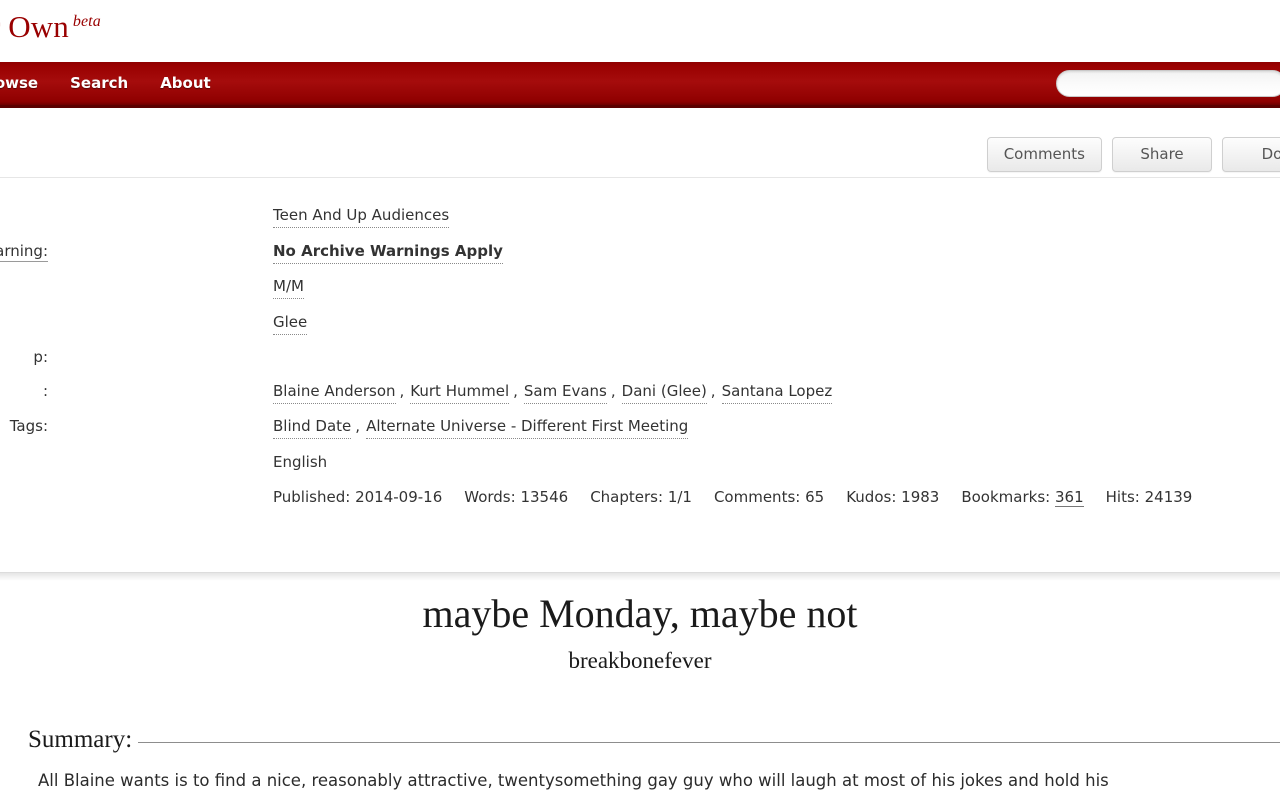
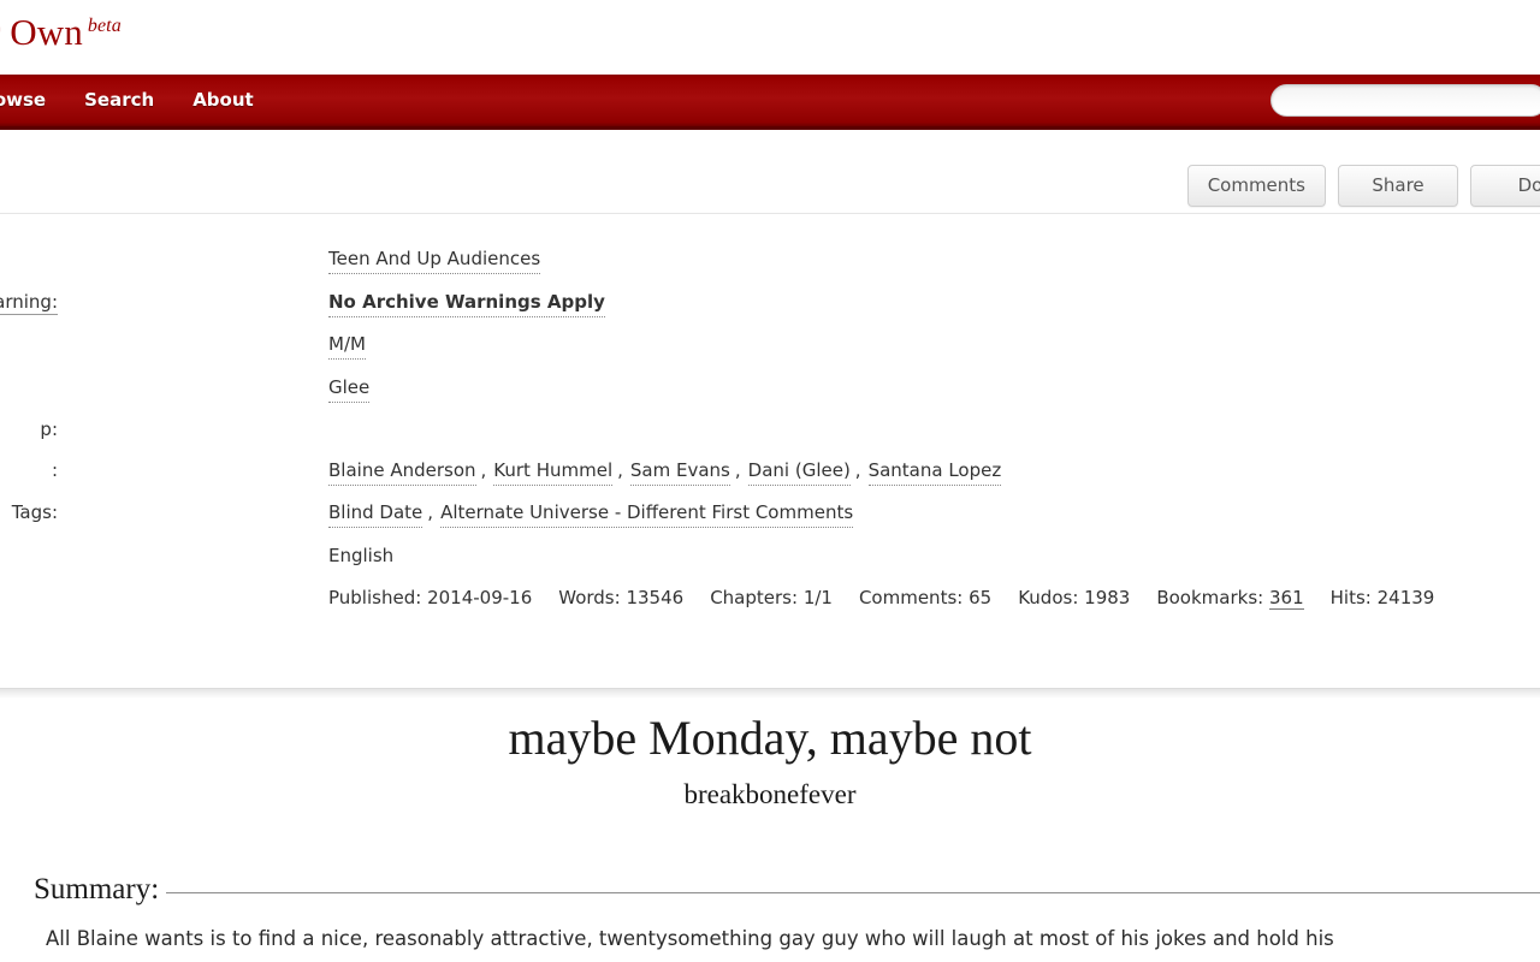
  Search
  About
  Comments
  Share
  Do
  Teen And Up Audiences
  rning:
  No Archive Warnings Apply
  M/M
  Glee
  p:
  :
  Blaine Anderson
  ,
  Kurt Hummel
  ,
  Sam Evans
  ,
  Dani (Glee)
  ,
  Santana Lopez
  Tags:
  Blind Date
  ,
- Alternate Universe - Different First Meeting
+ Alternate Universe - Different First Comments
  English
  Published: 2014-09-16
  Words: 13546
  Chapters: 1/1
  Comments: 65
  Kudos: 1983
  Bookmarks: 361
  Hits: 24139
  maybe Monday, maybe not
  breakbonefever
  Summary:
  All Blaine wants is to find a nice, reasonably attractive, twentysomething gay guy who will laugh at most of his jokes and hold his
